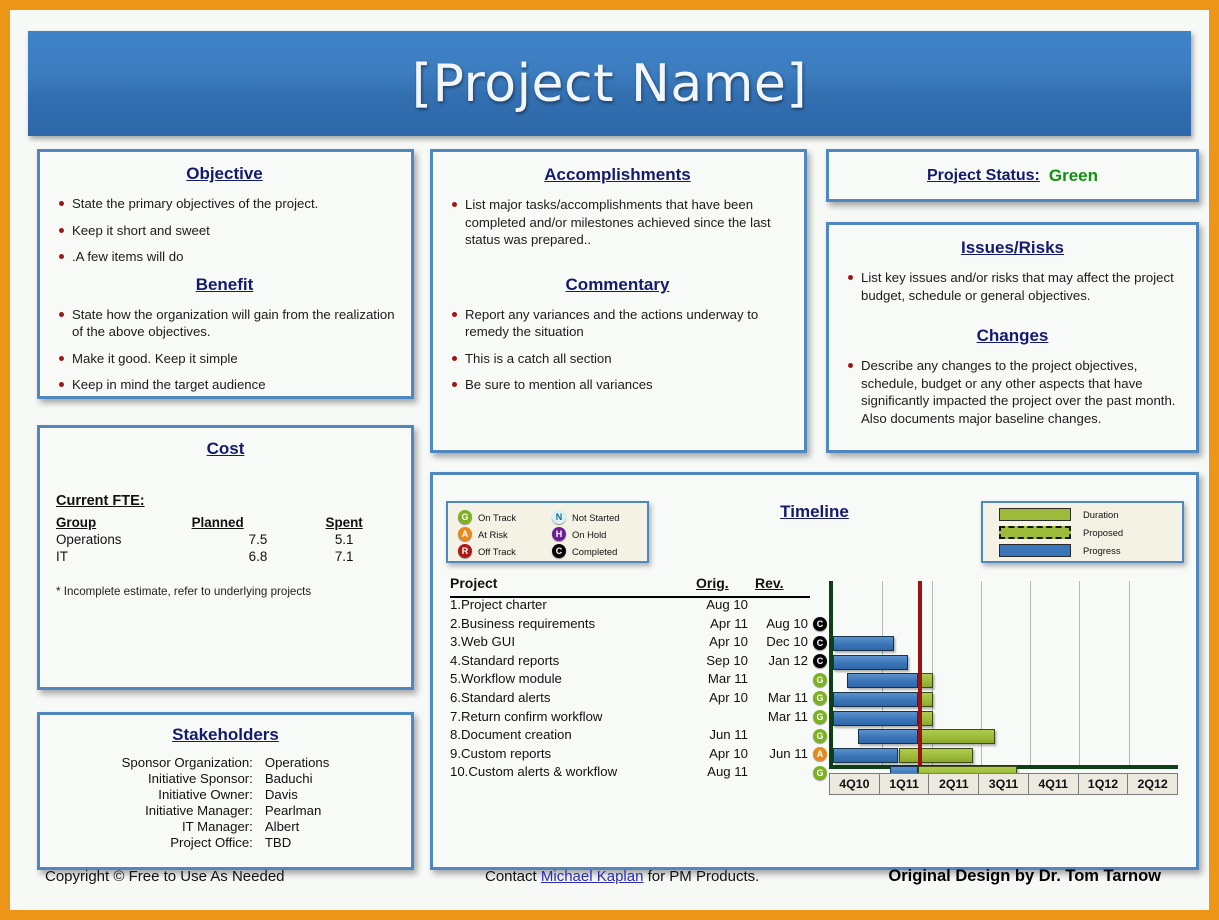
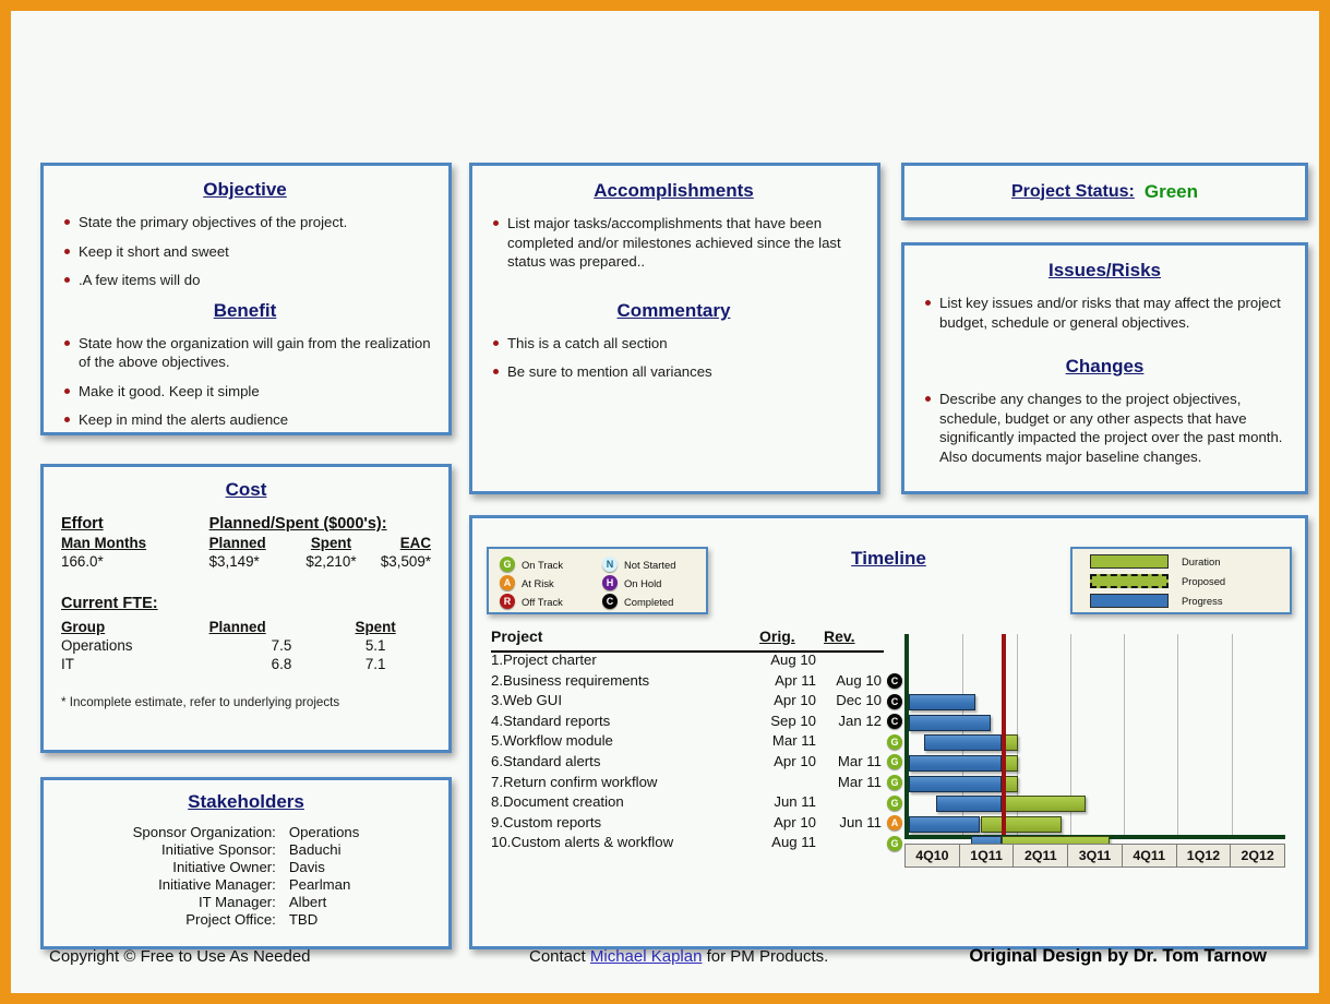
- [Project Name]
  Objective
  State the primary objectives of the project.
  Keep it short and sweet
  .A few items will do
  Benefit
  State how the organization will gain from the realization of the above objectives.
  Make it good. Keep it simple
- Keep in mind the target audience
+ Keep in mind the alerts audience
  Cost
+ Effort	Planned/Spent ($000's):
+ Man Months	Planned	Spent	EAC
+ 166.0*	$3,149*	$2,210*	$3,509*
  Current FTE:
  Group	Planned	Spent
  Operations	7.5	5.1
  IT	6.8	7.1
  * Incomplete estimate, refer to underlying projects
  Stakeholders
  Sponsor Organization:	Operations
  Initiative Sponsor:	Baduchi
  Initiative Owner:	Davis
  Initiative Manager:	Pearlman
  IT Manager:	Albert
  Project Office:	TBD
  Accomplishments
  List major tasks/accomplishments that have been completed and/or milestones achieved since the last status was prepared..
  Commentary
- Report any variances and the actions underway to remedy the situation
  This is a catch all section
  Be sure to mention all variances
  Project Status:
  Green
  Issues/Risks
  List key issues and/or risks that may affect the project budget, schedule or general objectives.
  Changes
  Describe any changes to the project objectives, schedule, budget or any other aspects that have significantly impacted the project over the past month. Also documents major baseline changes.
  Timeline
  G
  On Track
  N
  Not Started
  A
  At Risk
  H
  On Hold
  R
  Off Track
  C
  Completed
  Duration
  Proposed
  Progress
  Project
  Orig.
  Rev.
  1.Project charter
  Aug 10
  2.Business requirements
  Apr 11
  Aug 10
  C
  3.Web GUI
  Apr 10
  Dec 10
  C
  4.Standard reports
  Sep 10
  Jan 12
  C
  5.Workflow module
  Mar 11
  G
  6.Standard alerts
  Apr 10
  Mar 11
  G
  7.Return confirm workflow
  Mar 11
  G
  8.Document creation
  Jun 11
  G
  9.Custom reports
  Apr 10
  Jun 11
  A
  10.Custom alerts & workflow
  Aug 11
  G
  4Q10
  1Q11
  2Q11
  3Q11
  4Q11
  1Q12
  2Q12
  Copyright © Free to Use As Needed
  Contact Michael Kaplan for PM Products.
  Original Design by Dr. Tom Tarnow
